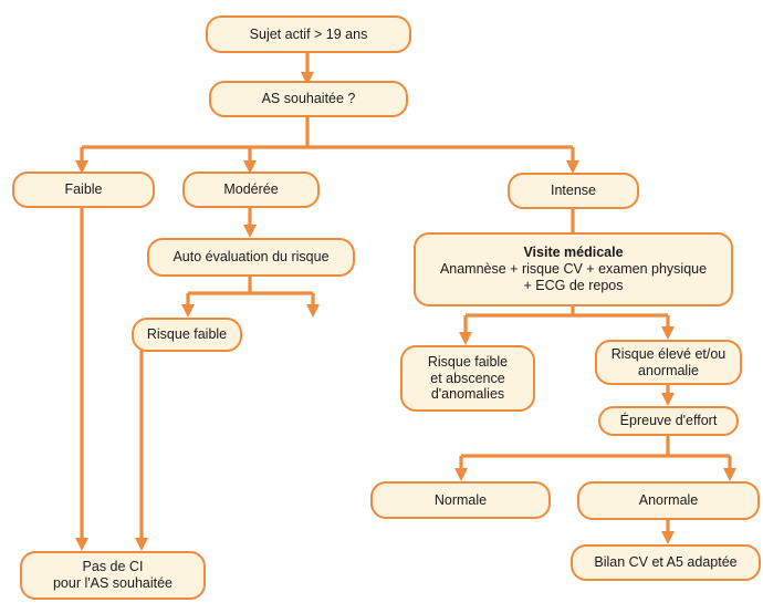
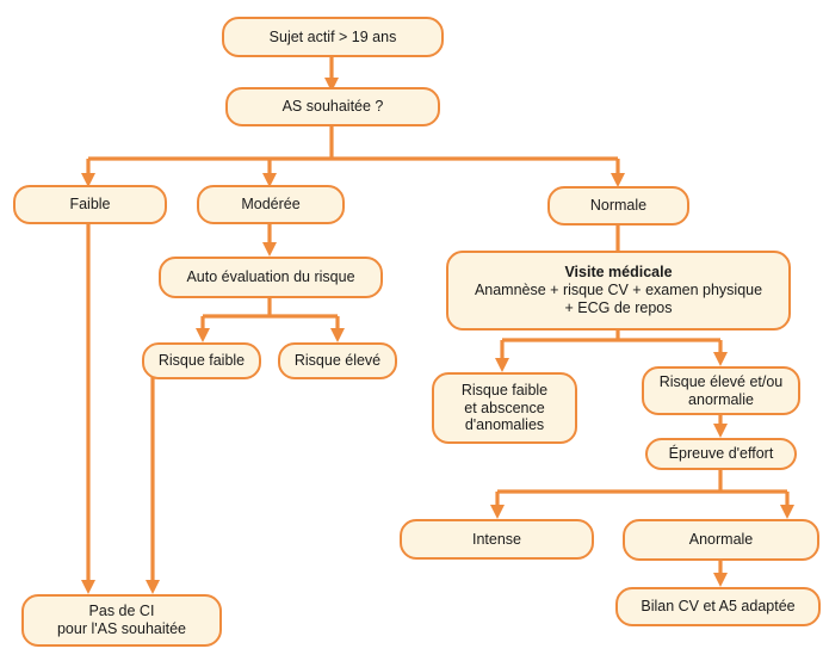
  Sujet actif > 19 ans
  AS souhaitée ?
  Faible
  Modérée
- Intense
+ Normale
  Auto évaluation du risque
  Visite médicale
  Anamnèse + risque CV + examen physique
  + ECG de repos
  Risque faible
+ Risque élevé
  Risque faible
  et abscence
  d'anomalies
  Risque élevé et/ou
  anormalie
  Épreuve d'effort
- Normale
+ Intense
  Anormale
  Bilan CV et A5 adaptée
  Pas de CI
  pour l'AS souhaitée
